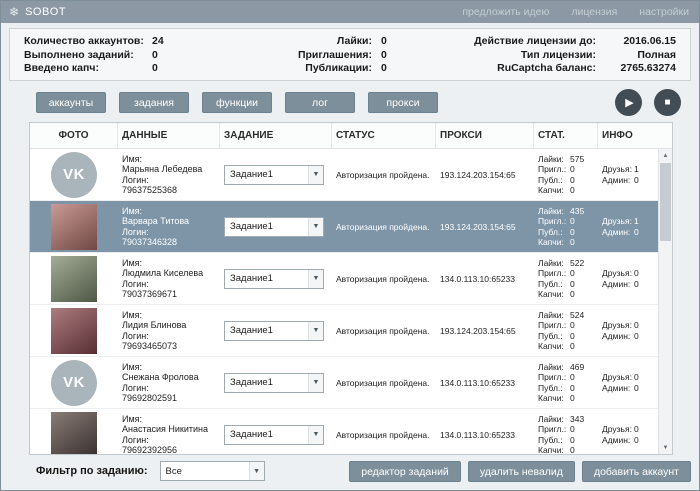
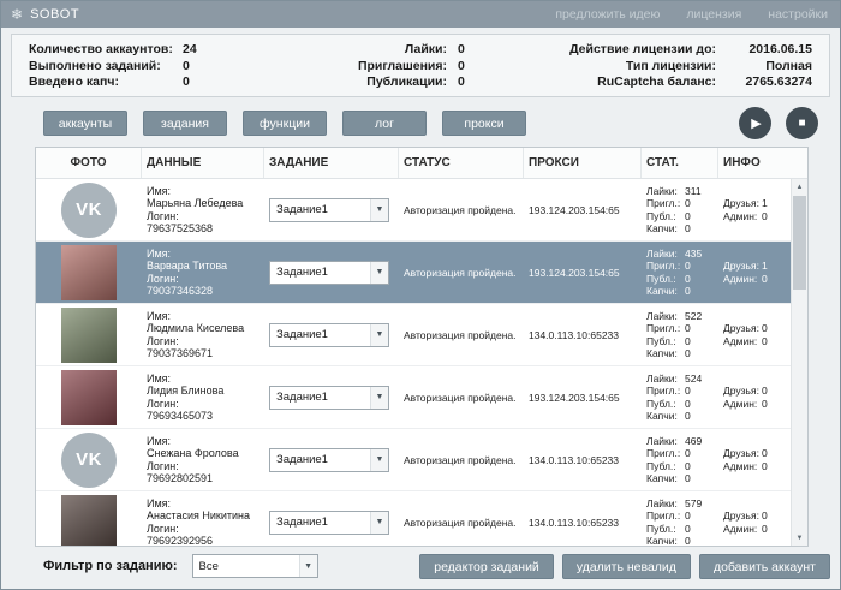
  ❄
  SOBOT
  предложить идею
  лицензия
  настройки
  Количество аккаунтов:
  24
  Выполнено заданий:
  0
  Введено капч:
  0
  Лайки:
  0
  Приглашения:
  0
  Публикации:
  0
  Действие лицензии до:
  2016.06.15
  Тип лицензии:
  Полная
  RuCaptcha баланс:
  2765.63274
  аккаунты
  задания
  функции
  лог
  прокси
  ▶
  ■
  ФОТО
  ДАННЫЕ
  ЗАДАНИЕ
  СТАТУС
  ПРОКСИ
  СТАТ.
  ИНФО
  VK
  Имя:
  Марьяна Лебедева
  Логин:
  79637525368
  Задание1
  Авторизация пройдена.
  193.124.203.154:65
- Лайки: 575
+ Лайки: 311
  Пригл.: 0
  Публ.: 0
  Капчи: 0
  Друзья: 1
  Админ: 0
  Имя:
  Варвара Титова
  Логин:
  79037346328
  Задание1
  Авторизация пройдена.
  193.124.203.154:65
  Лайки: 435
  Пригл.: 0
  Публ.: 0
  Капчи: 0
  Друзья: 1
  Админ: 0
  Имя:
  Людмила Киселева
  Логин:
  79037369671
  Задание1
  Авторизация пройдена.
  134.0.113.10:65233
  Лайки: 522
  Пригл.: 0
  Публ.: 0
  Капчи: 0
  Друзья: 0
  Админ: 0
  Имя:
  Лидия Блинова
  Логин:
  79693465073
  Задание1
  Авторизация пройдена.
  193.124.203.154:65
  Лайки: 524
  Пригл.: 0
  Публ.: 0
  Капчи: 0
  Друзья: 0
  Админ: 0
  VK
  Имя:
  Снежана Фролова
  Логин:
  79692802591
  Задание1
  Авторизация пройдена.
  134.0.113.10:65233
  Лайки: 469
  Пригл.: 0
  Публ.: 0
  Капчи: 0
  Друзья: 0
  Админ: 0
  Имя:
  Анастасия Никитина
  Логин:
  79692392956
  Задание1
  Авторизация пройдена.
  134.0.113.10:65233
- Лайки: 343
+ Лайки: 579
  Пригл.: 0
  Публ.: 0
  Капчи: 0
  Друзья: 0
  Админ: 0
  Фильтр по заданию:
  Все
  редактор заданий
  удалить невалид
  добавить аккаунт
